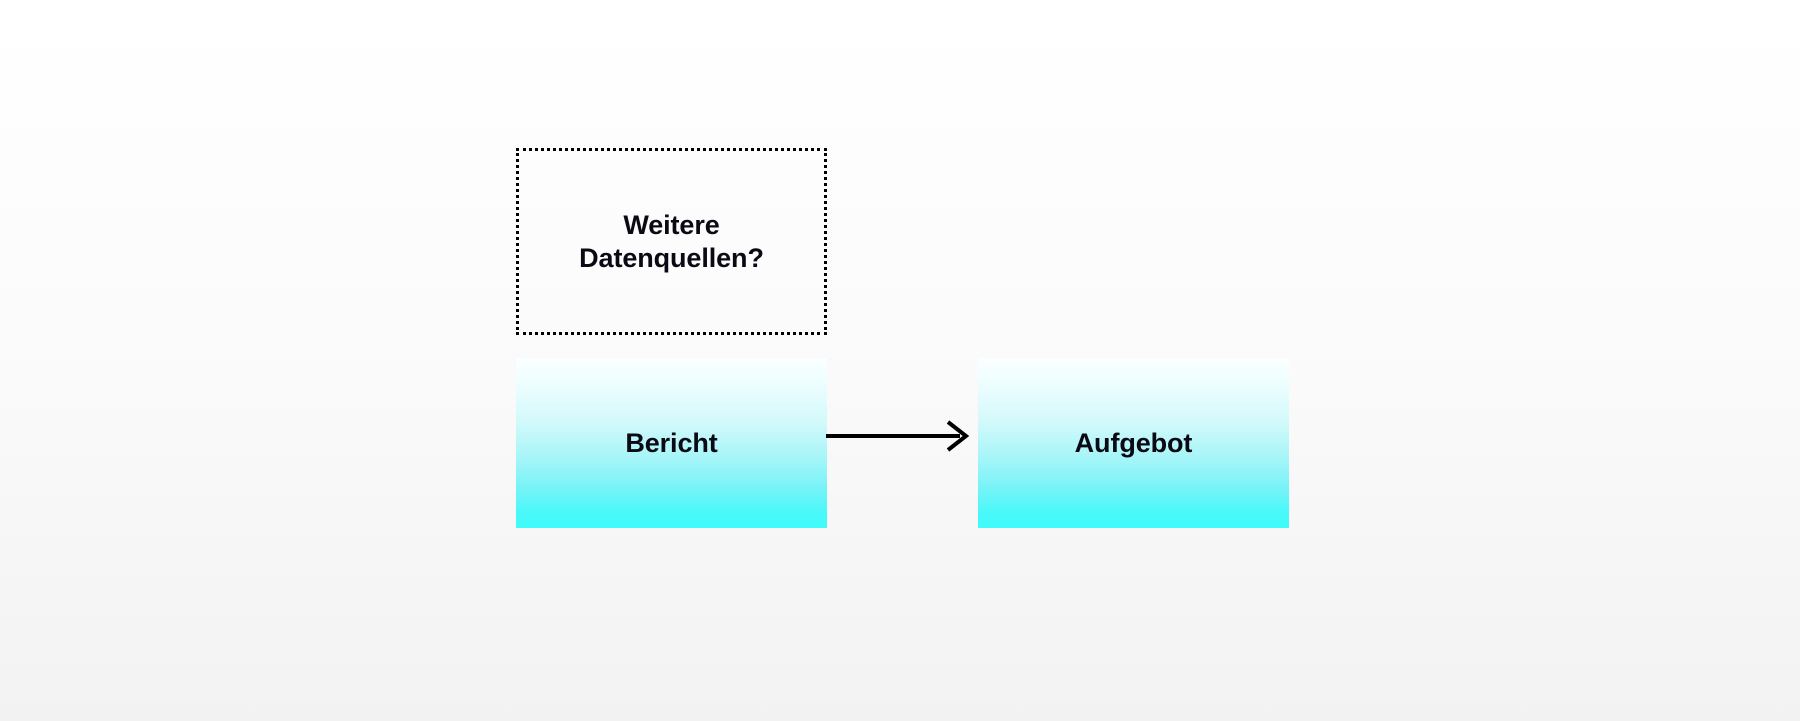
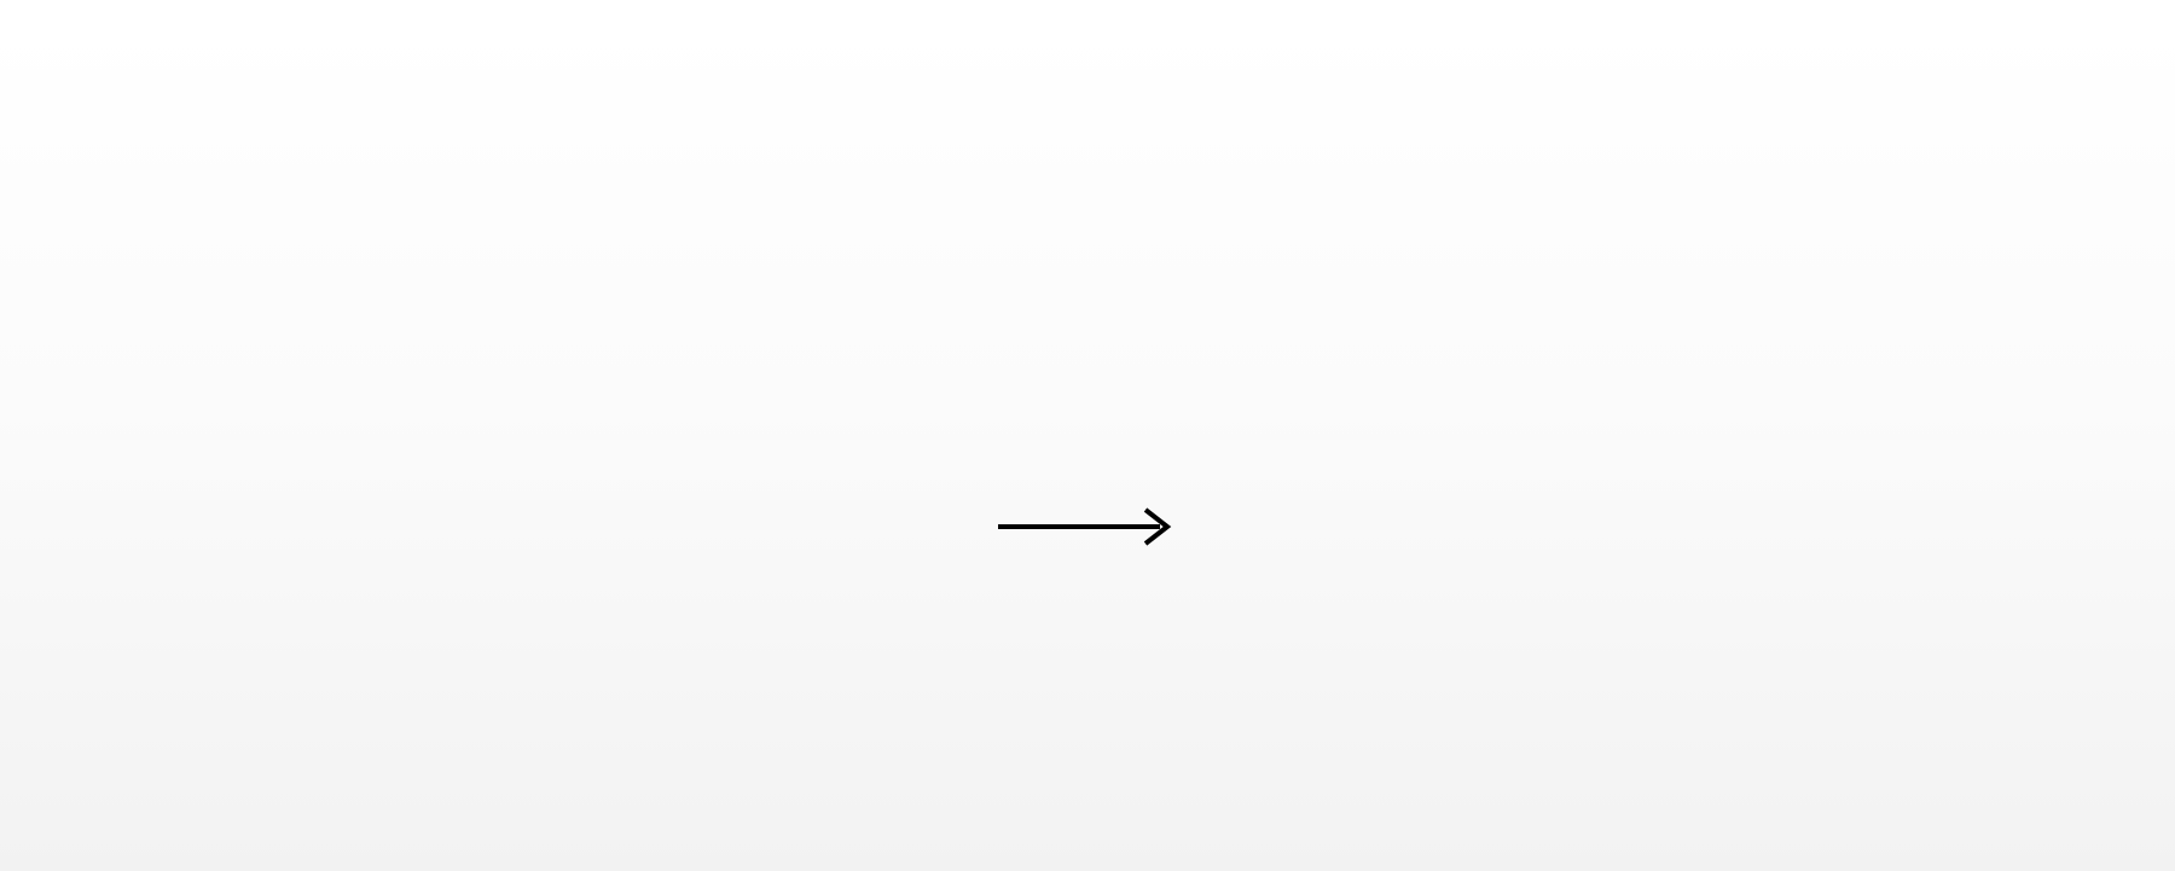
- Weitere
- Datenquellen?
- Bericht
- Aufgebot
